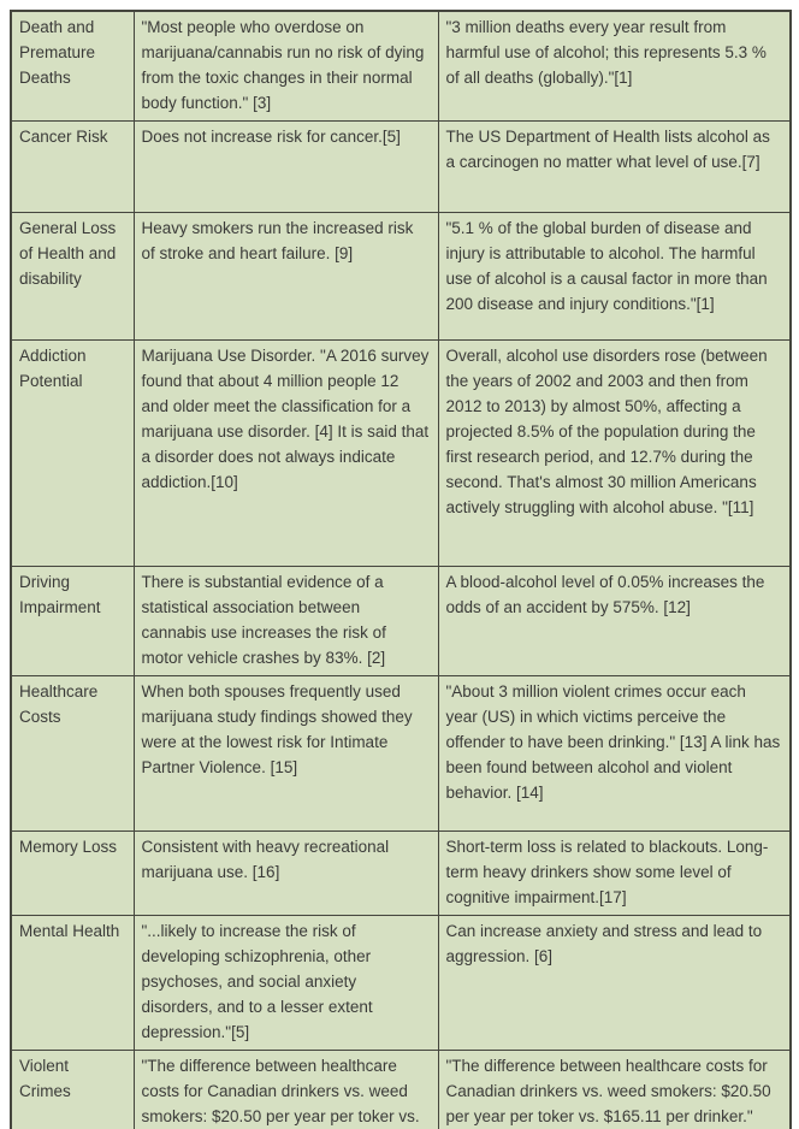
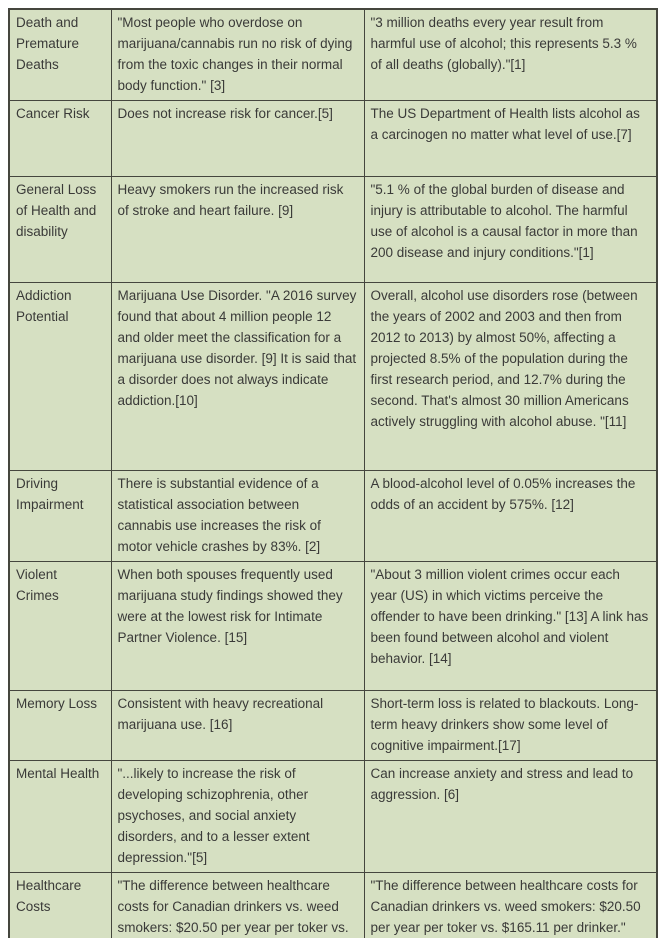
  Death and Premature Deaths	"Most people who overdose on marijuana/cannabis run no risk of dying from the toxic changes in their normal body function." [3]	"3 million deaths every year result from harmful use of alcohol; this represents 5.3 % of all deaths (globally)."[1]
  Cancer Risk	Does not increase risk for cancer.[5]	The US Department of Health lists alcohol as a carcinogen no matter what level of use.[7]
  General Loss of Health and disability	Heavy smokers run the increased risk of stroke and heart failure. [9]	"5.1 % of the global burden of disease and injury is attributable to alcohol. The harmful use of alcohol is a causal factor in more than 200 disease and injury conditions."[1]
- Addiction Potential	Marijuana Use Disorder. "A 2016 survey found that about 4 million people 12 and older meet the classification for a marijuana use disorder. [4] It is said that a disorder does not always indicate addiction.[10]	Overall, alcohol use disorders rose (between the years of 2002 and 2003 and then from 2012 to 2013) by almost 50%, affecting a projected 8.5% of the population during the first research period, and 12.7% during the second. That's almost 30 million Americans actively struggling with alcohol abuse. "[11]
+ Addiction Potential	Marijuana Use Disorder. "A 2016 survey found that about 4 million people 12 and older meet the classification for a marijuana use disorder. [9] It is said that a disorder does not always indicate addiction.[10]	Overall, alcohol use disorders rose (between the years of 2002 and 2003 and then from 2012 to 2013) by almost 50%, affecting a projected 8.5% of the population during the first research period, and 12.7% during the second. That's almost 30 million Americans actively struggling with alcohol abuse. "[11]
  Driving Impairment	There is substantial evidence of a statistical association between cannabis use increases the risk of motor vehicle crashes by 83%. [2]	A blood-alcohol level of 0.05% increases the odds of an accident by 575%. [12]
- Healthcare Costs	When both spouses frequently used marijuana study findings showed they were at the lowest risk for Intimate Partner Violence. [15]	"About 3 million violent crimes occur each year (US) in which victims perceive the offender to have been drinking." [13] A link has been found between alcohol and violent behavior. [14]
+ Violent Crimes	When both spouses frequently used marijuana study findings showed they were at the lowest risk for Intimate Partner Violence. [15]	"About 3 million violent crimes occur each year (US) in which victims perceive the offender to have been drinking." [13] A link has been found between alcohol and violent behavior. [14]
  Memory Loss	Consistent with heavy recreational marijuana use. [16]	Short-term loss is related to blackouts. Long-term heavy drinkers show some level of cognitive impairment.[17]
  Mental Health	"...likely to increase the risk of developing schizophrenia, other psychoses, and social anxiety disorders, and to a lesser extent depression."[5]	Can increase anxiety and stress and lead to aggression. [6]
- Violent Crimes	"The difference between healthcare costs for Canadian drinkers vs. weed smokers: $20.50 per year per toker vs.	"The difference between healthcare costs for Canadian drinkers vs. weed smokers: $20.50 per year per toker vs. $165.11 per drinker."
+ Healthcare Costs	"The difference between healthcare costs for Canadian drinkers vs. weed smokers: $20.50 per year per toker vs.	"The difference between healthcare costs for Canadian drinkers vs. weed smokers: $20.50 per year per toker vs. $165.11 per drinker."
